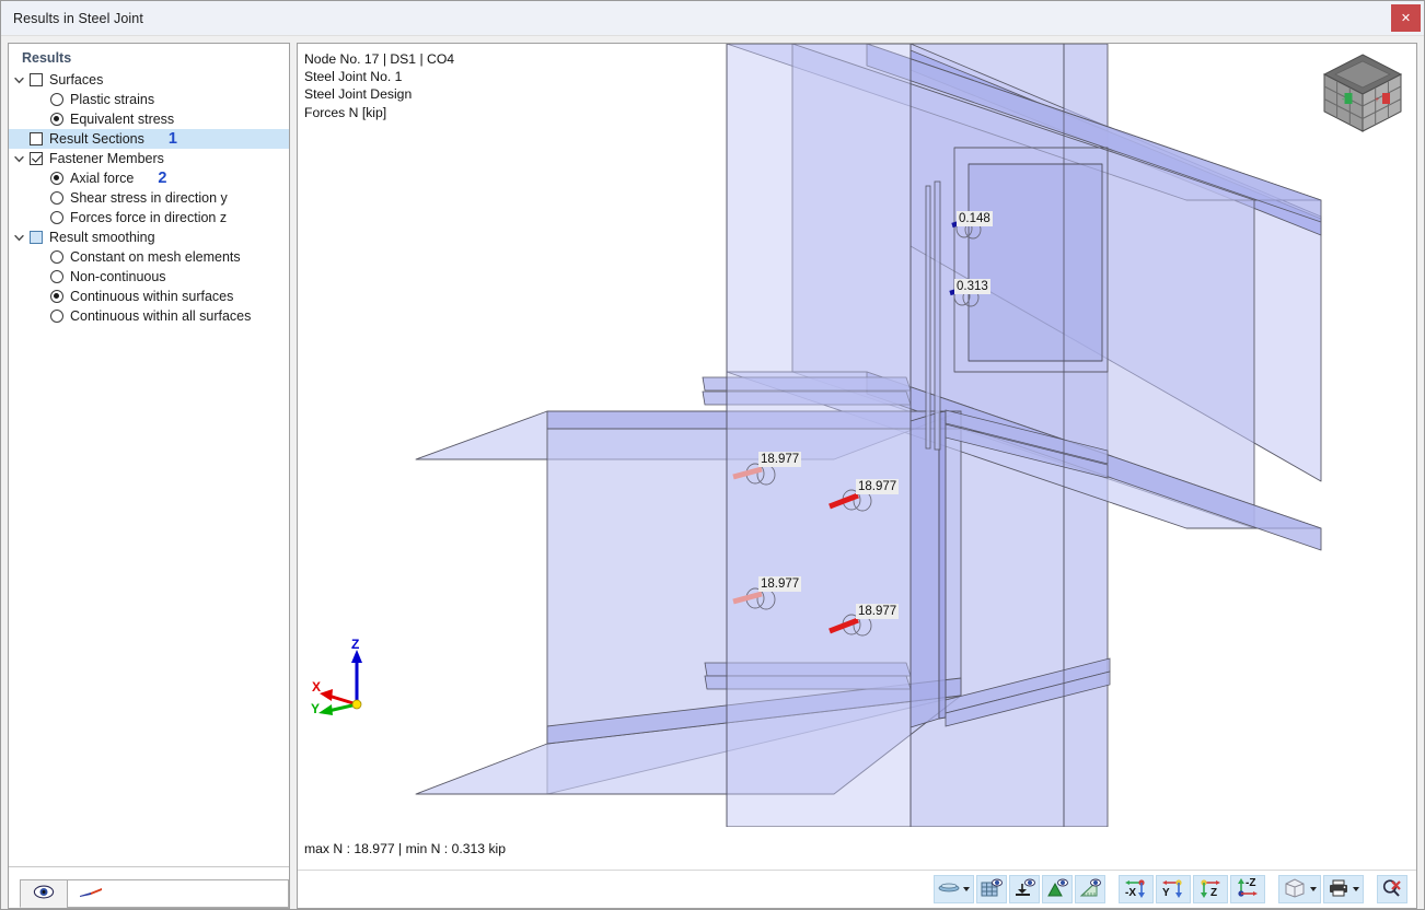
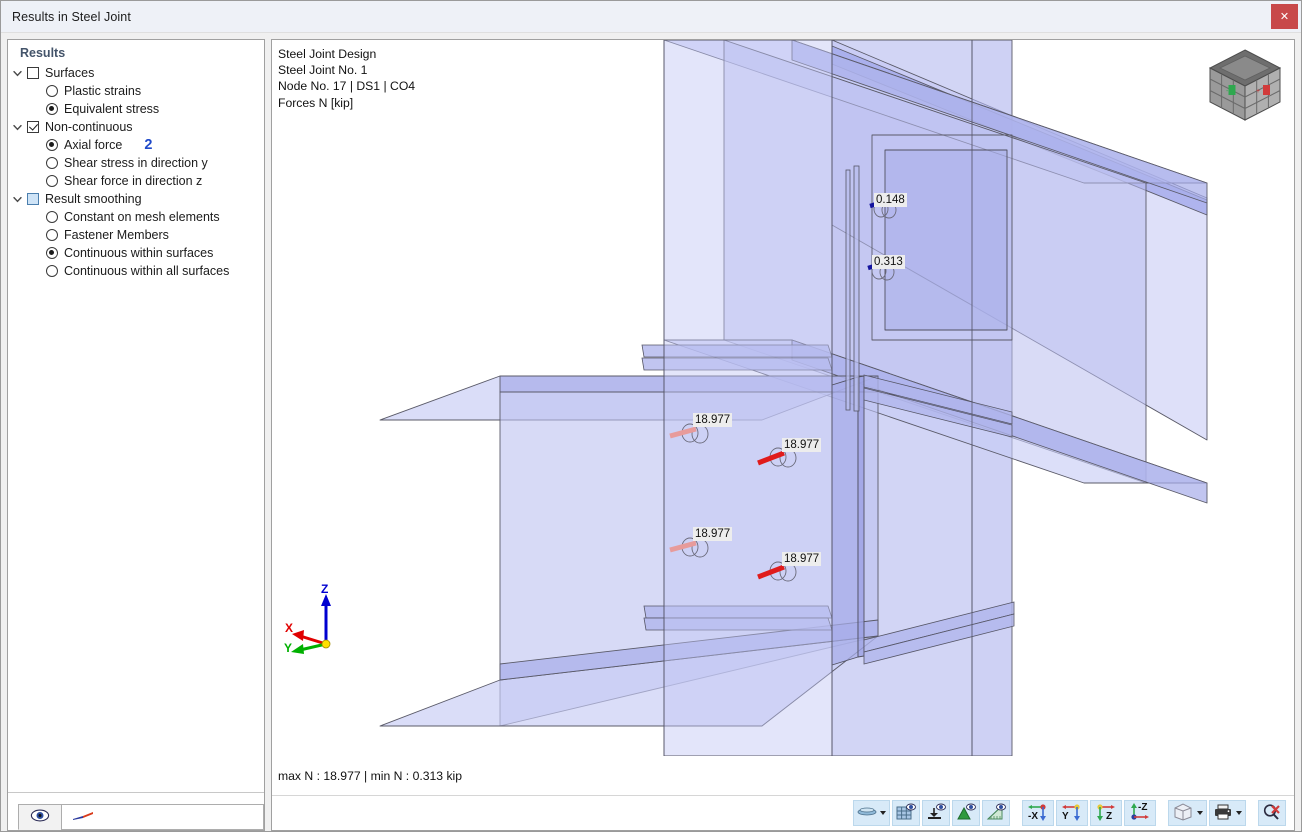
  Results in Steel Joint
  ✕
  Results
  Surfaces
  Plastic strains
  Equivalent stress
- Result Sections
- 1
- Fastener Members
+ Non-continuous
  Axial force
  2
  Shear stress in direction y
- Forces force in direction z
+ Shear force in direction z
  Result smoothing
  Constant on mesh elements
- Non-continuous
+ Fastener Members
  Continuous within surfaces
  Continuous within all surfaces
- Node No. 17 | DS1 | CO4
+ Steel Joint Design
  Steel Joint No. 1
- Steel Joint Design
+ Node No. 17 | DS1 | CO4
  Forces N [kip]
  0.148
  0.313
  18.977
  18.977
  18.977
  18.977
  Z
  X
  Y
  max N : 18.977 | min N : 0.313 kip
  -X
  Y
  Z
  -Z
